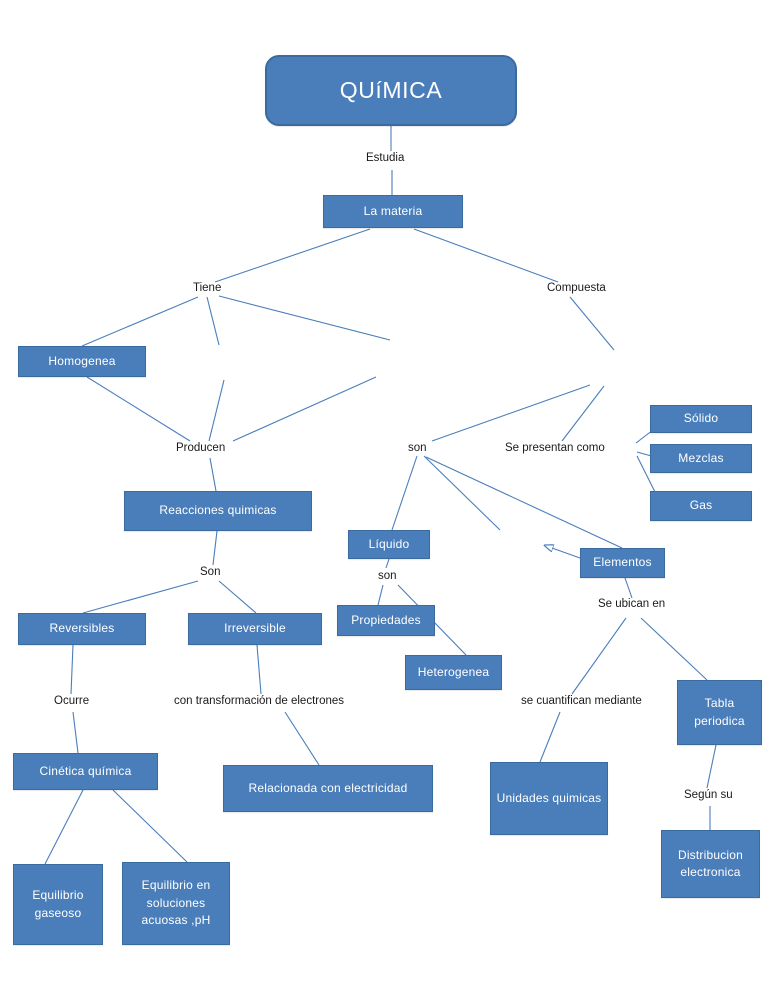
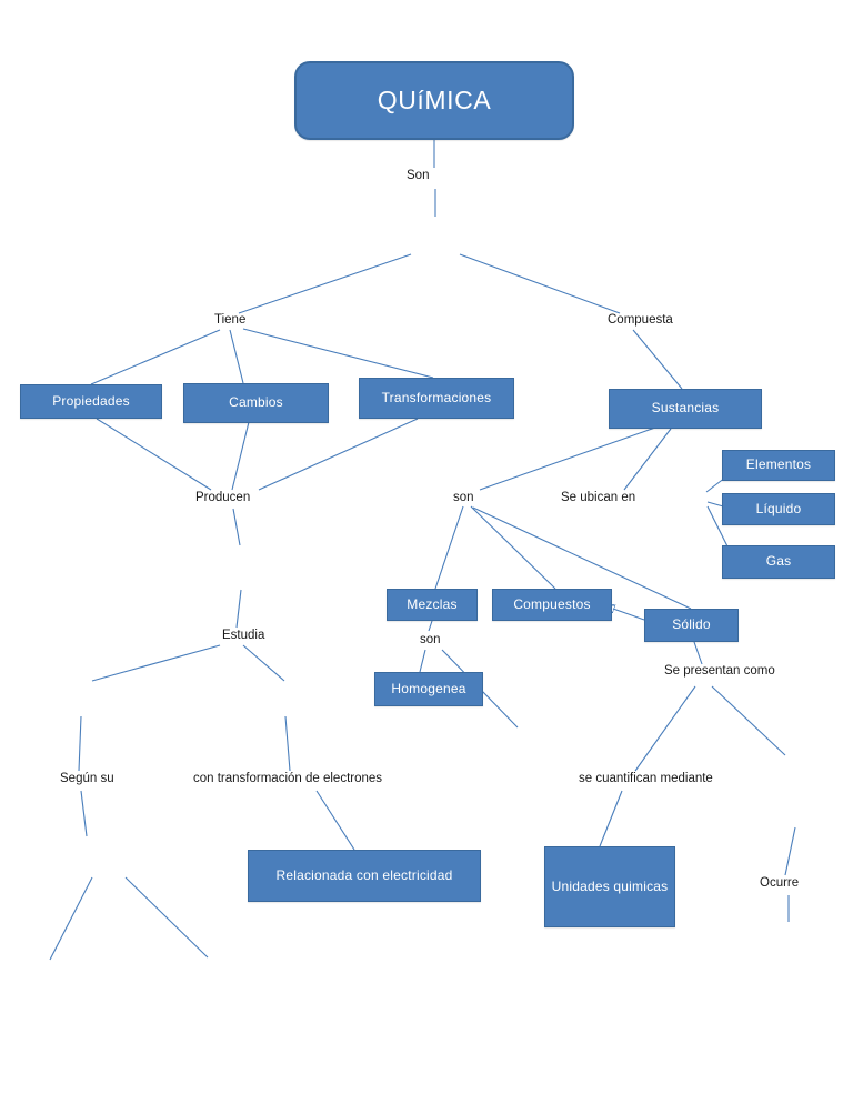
  QUíMICA
- La materia
- Homogenea
+ Propiedades
+ Cambios
+ Transformaciones
+ Sustancias
- Sólido
+ Elementos
- Mezclas
+ Líquido
  Gas
- Reacciones quimicas
- Líquido
+ Mezclas
+ Compuestos
- Elementos
+ Sólido
- Propiedades
+ Homogenea
- Heterogenea
- Reversibles
- Irreversible
- Tabla periodica
- Cinética química
  Relacionada con electricidad
  Unidades quimicas
- Distribucion electronica
- Equilibrio gaseoso
- Equilibrio en soluciones acuosas ,pH
- Estudia
+ Son
  Tiene
  Compuesta
  Producen
  son
- Se presentan como
+ Se ubican en
- Son
+ Estudia
  son
- Se ubican en
+ Se presentan como
- Ocurre
+ Según su
  con transformación de electrones
  se cuantifican mediante
- Según su
+ Ocurre
